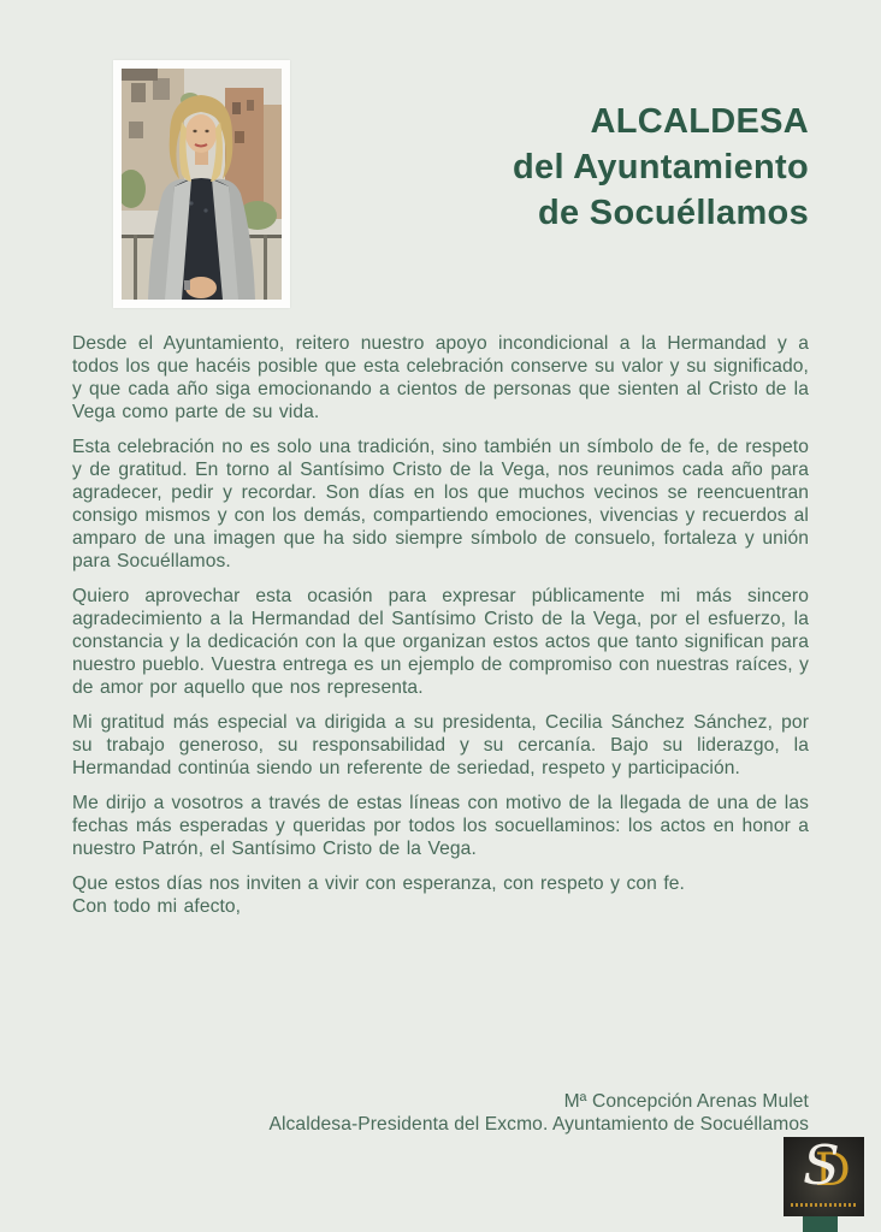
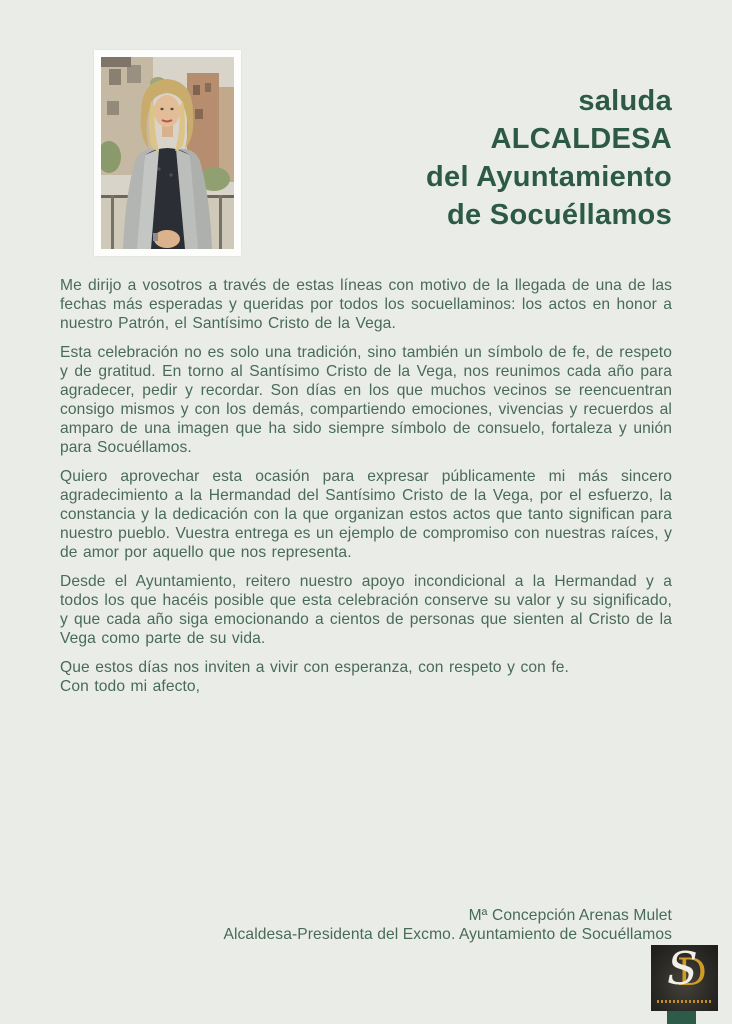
+ saluda
  ALCALDESA
  del Ayuntamiento
  de Socuéllamos
- Desde el Ayuntamiento, reitero nuestro apoyo incondicional a la Hermandad y a todos los que hacéis posible que esta celebración conserve su valor y su significado, y que cada año siga emocionando a cientos de personas que sienten al Cristo de la Vega como parte de su vida.
+ Me dirijo a vosotros a través de estas líneas con motivo de la llegada de una de las fechas más esperadas y queridas por todos los socuellaminos: los actos en honor a nuestro Patrón, el Santísimo Cristo de la Vega.
  Esta celebración no es solo una tradición, sino también un símbolo de fe, de respeto y de gratitud. En torno al Santísimo Cristo de la Vega, nos reunimos cada año para agradecer, pedir y recordar. Son días en los que muchos vecinos se reencuentran consigo mismos y con los demás, compartiendo emociones, vivencias y recuerdos al amparo de una imagen que ha sido siempre símbolo de consuelo, fortaleza y unión para Socuéllamos.
  Quiero aprovechar esta ocasión para expresar públicamente mi más sincero agradecimiento a la Hermandad del Santísimo Cristo de la Vega, por el esfuerzo, la constancia y la dedicación con la que organizan estos actos que tanto significan para nuestro pueblo. Vuestra entrega es un ejemplo de compromiso con nuestras raíces, y de amor por aquello que nos representa.
- Mi gratitud más especial va dirigida a su presidenta, Cecilia Sánchez Sánchez, por su trabajo generoso, su responsabilidad y su cercanía. Bajo su liderazgo, la Hermandad continúa siendo un referente de seriedad, respeto y participación.
- Me dirijo a vosotros a través de estas líneas con motivo de la llegada de una de las fechas más esperadas y queridas por todos los socuellaminos: los actos en honor a nuestro Patrón, el Santísimo Cristo de la Vega.
+ Desde el Ayuntamiento, reitero nuestro apoyo incondicional a la Hermandad y a todos los que hacéis posible que esta celebración conserve su valor y su significado, y que cada año siga emocionando a cientos de personas que sienten al Cristo de la Vega como parte de su vida.
  Que estos días nos inviten a vivir con esperanza, con respeto y con fe.
  Con todo mi afecto,
  Mª Concepción Arenas Mulet
  Alcaldesa-Presidenta del Excmo. Ayuntamiento de Socuéllamos
  D
  S
